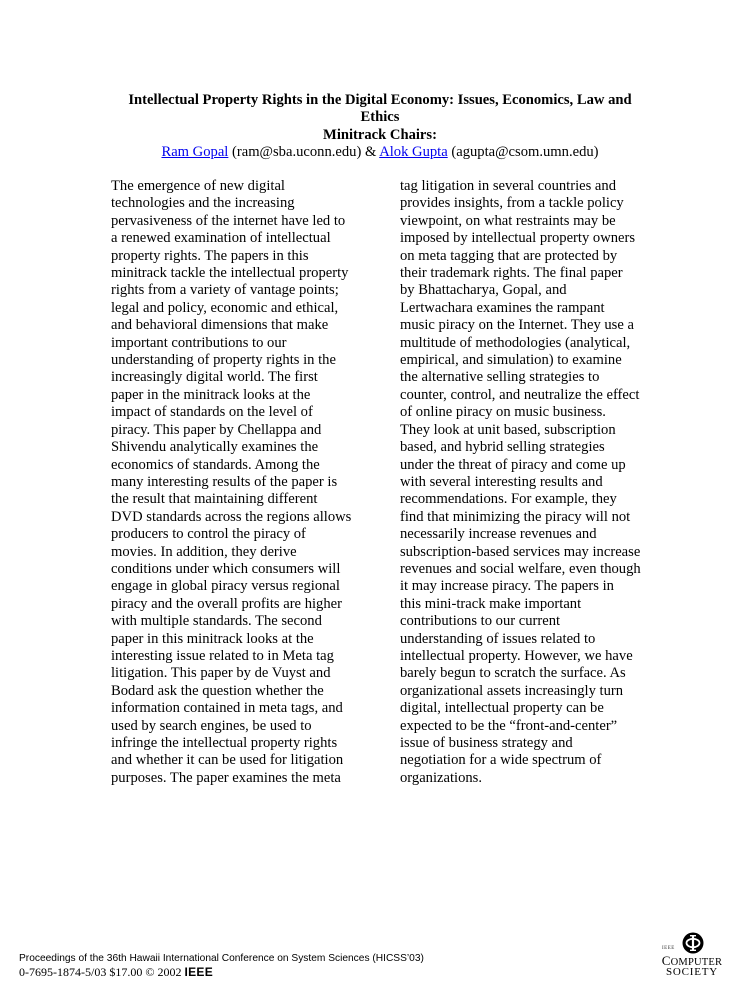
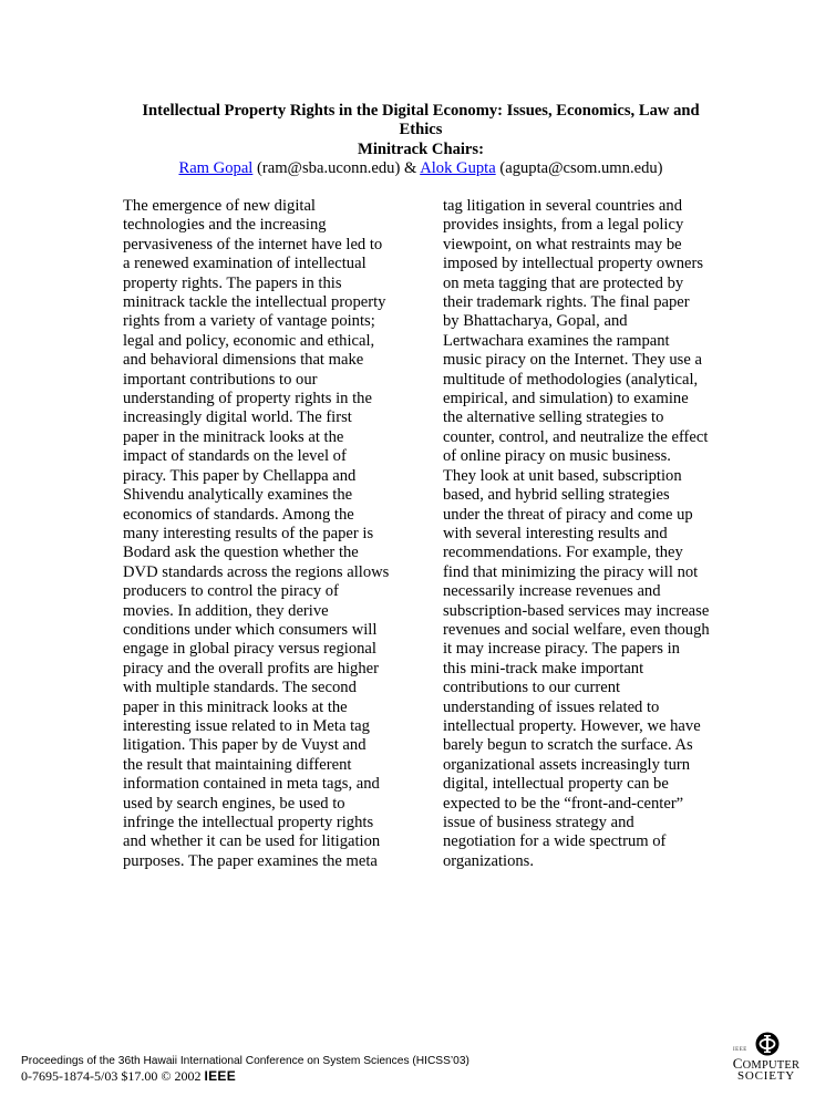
  Intellectual Property Rights in the Digital Economy: Issues, Economics, Law and
  Ethics
  Minitrack Chairs:
  Ram Gopal (ram@sba.uconn.edu) & Alok Gupta (agupta@csom.umn.edu)
  The emergence of new digital
  technologies and the increasing
  pervasiveness of the internet have led to
  a renewed examination of intellectual
  property rights. The papers in this
  minitrack tackle the intellectual property
  rights from a variety of vantage points;
  legal and policy, economic and ethical,
  and behavioral dimensions that make
  important contributions to our
  understanding of property rights in the
  increasingly digital world. The first
  paper in the minitrack looks at the
  impact of standards on the level of
  piracy. This paper by Chellappa and
  Shivendu analytically examines the
  economics of standards. Among the
  many interesting results of the paper is
- the result that maintaining different
+ Bodard ask the question whether the
  DVD standards across the regions allows
  producers to control the piracy of
  movies. In addition, they derive
  conditions under which consumers will
  engage in global piracy versus regional
  piracy and the overall profits are higher
  with multiple standards. The second
  paper in this minitrack looks at the
  interesting issue related to in Meta tag
  litigation. This paper by de Vuyst and
- Bodard ask the question whether the
+ the result that maintaining different
  information contained in meta tags, and
  used by search engines, be used to
  infringe the intellectual property rights
  and whether it can be used for litigation
  purposes. The paper examines the meta
  tag litigation in several countries and
- provides insights, from a tackle policy
+ provides insights, from a legal policy
  viewpoint, on what restraints may be
  imposed by intellectual property owners
  on meta tagging that are protected by
  their trademark rights. The final paper
  by Bhattacharya, Gopal, and
  Lertwachara examines the rampant
  music piracy on the Internet. They use a
  multitude of methodologies (analytical,
  empirical, and simulation) to examine
  the alternative selling strategies to
  counter, control, and neutralize the effect
  of online piracy on music business.
  They look at unit based, subscription
  based, and hybrid selling strategies
  under the threat of piracy and come up
  with several interesting results and
  recommendations. For example, they
  find that minimizing the piracy will not
  necessarily increase revenues and
  subscription-based services may increase
  revenues and social welfare, even though
  it may increase piracy. The papers in
  this mini-track make important
  contributions to our current
  understanding of issues related to
  intellectual property. However, we have
  barely begun to scratch the surface. As
  organizational assets increasingly turn
  digital, intellectual property can be
  expected to be the “front-and-center”
  issue of business strategy and
  negotiation for a wide spectrum of
  organizations.
  Proceedings of the 36th Hawaii International Conference on System Sciences (HICSS’03)
  0-7695-1874-5/03 $17.00 © 2002 IEEE
  COMPUTER
  SOCIETY
